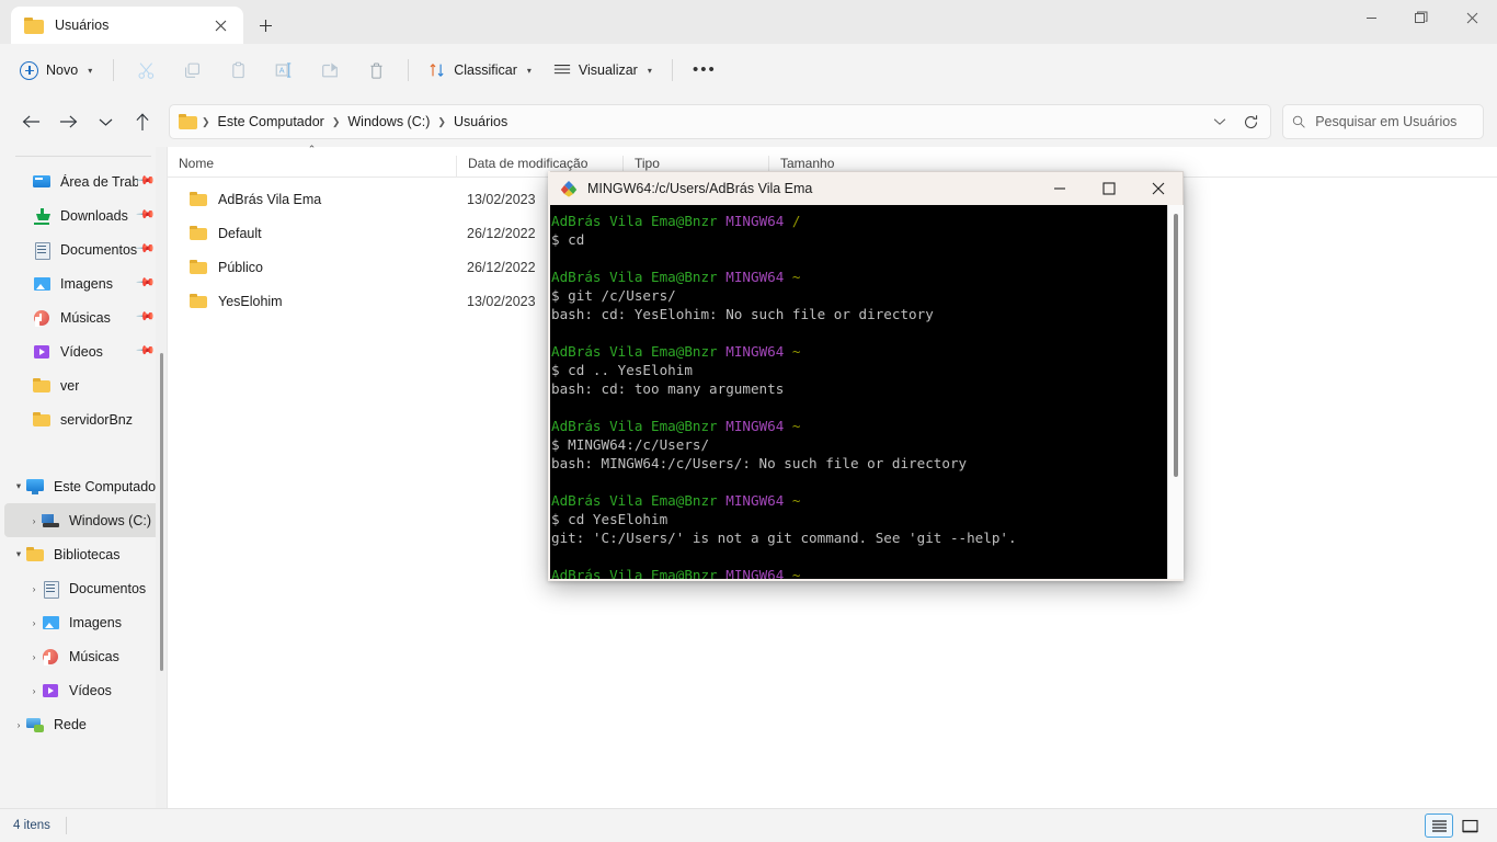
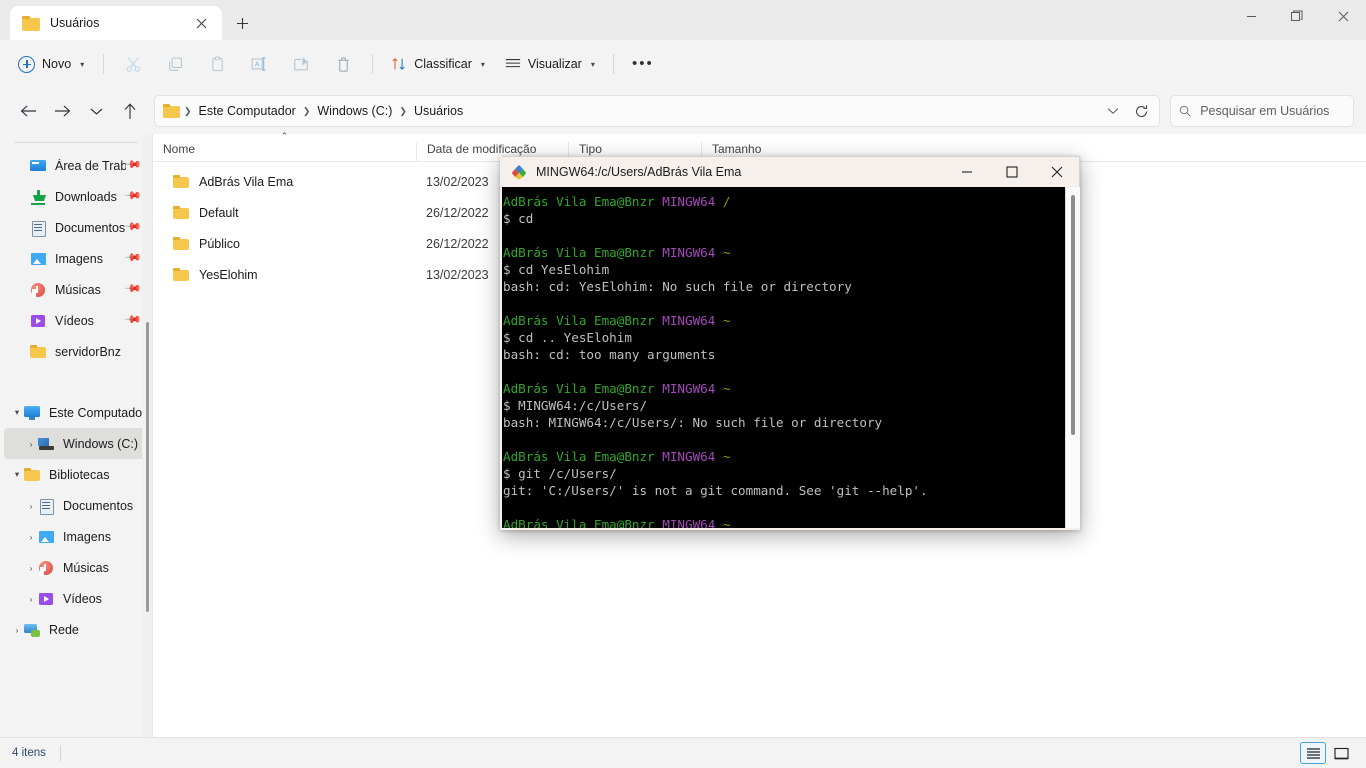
  Usuários
  Novo
  ▾
  A
  Classificar
  ▾
  Visualizar
  ▾
  •••
  ❯
  Este Computador
  ❯
  Windows (C:)
  ❯
  Usuários
  Pesquisar em Usuários
  Área de Trab
  Downloads
  Documentos
  Imagens
  Músicas
  Vídeos
- ver
  servidorBnz
  ▾
  Este Computado
  ›
  Windows (C:)
  ▾
  Bibliotecas
  ›
  Documentos
  ›
  Imagens
  ›
  Músicas
  ›
  Vídeos
  ›
  Rede
  ⌃
  Nome
  Data de modificação
  Tipo
  Tamanho
  AdBrás Vila Ema
  13/02/2023
  Default
  26/12/2022
  Público
  26/12/2022
  YesElohim
  13/02/2023
  4 itens
  MINGW64:/c/Users/AdBrás Vila Ema
  AdBrás Vila Ema@Bnzr MINGW64 /
  $ cd
  AdBrás Vila Ema@Bnzr MINGW64 ~
- $ git /c/Users/
+ $ cd YesElohim
  bash: cd: YesElohim: No such file or directory
  AdBrás Vila Ema@Bnzr MINGW64 ~
  $ cd .. YesElohim
  bash: cd: too many arguments
  AdBrás Vila Ema@Bnzr MINGW64 ~
  $ MINGW64:/c/Users/
  bash: MINGW64:/c/Users/: No such file or directory
  AdBrás Vila Ema@Bnzr MINGW64 ~
- $ cd YesElohim
+ $ git /c/Users/
  git: 'C:/Users/' is not a git command. See 'git --help'.
  AdBrás Vila Ema@Bnzr MINGW64 ~
